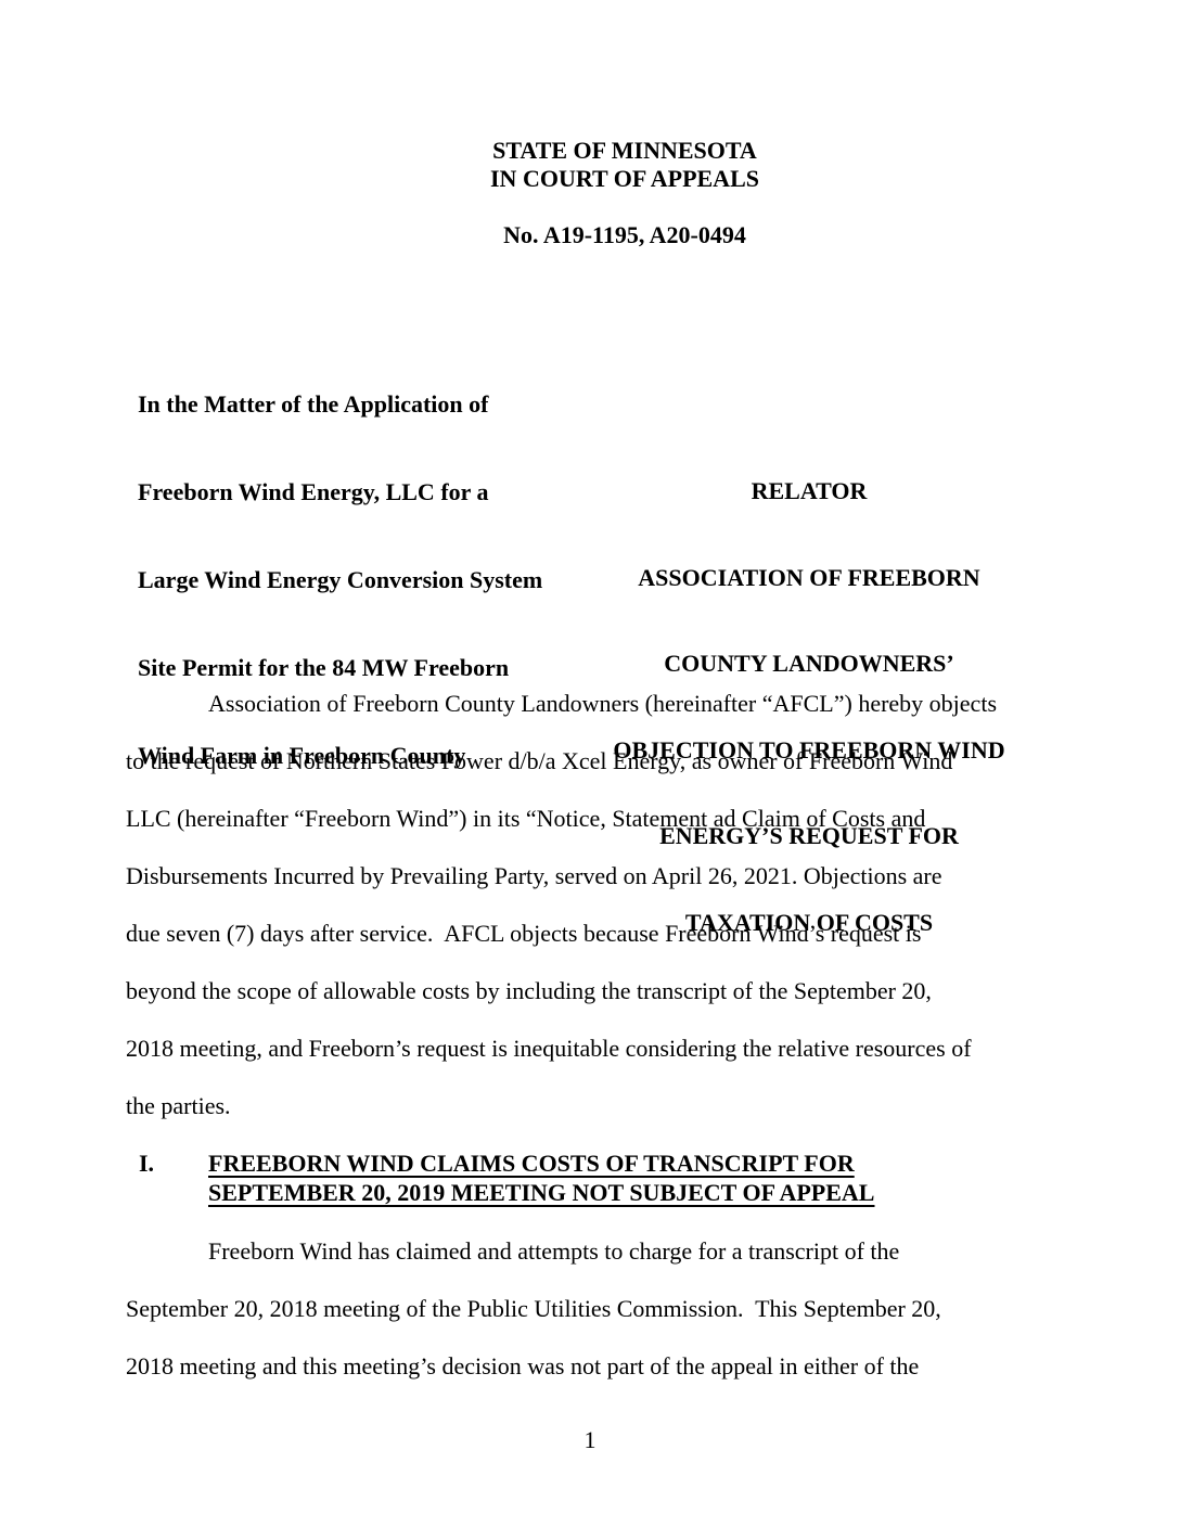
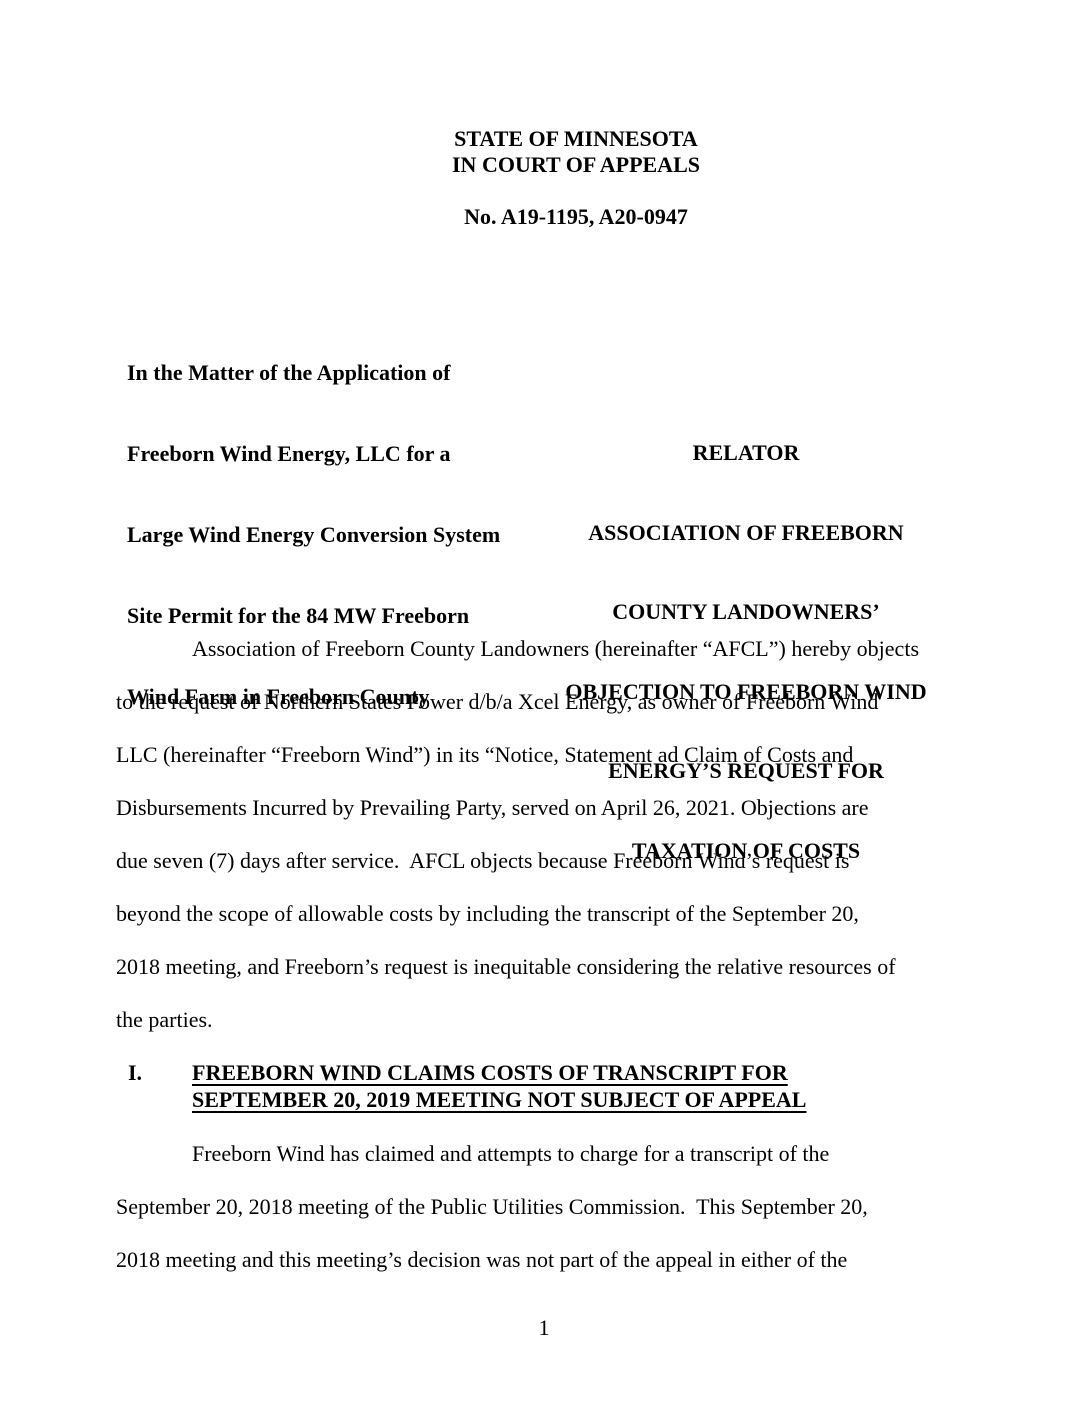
  STATE OF MINNESOTA
  IN COURT OF APPEALS
- No. A19-1195, A20-0494
+ No. A19-1195, A20-0947
  In the Matter of the Application of
  Freeborn Wind Energy, LLC for a
  Large Wind Energy Conversion System
  Site Permit for the 84 MW Freeborn
  Wind Farm in Freeborn County
  RELATOR
  ASSOCIATION OF FREEBORN
  COUNTY LANDOWNERS’
  OBJECTION TO FREEBORN WIND
  ENERGY’S REQUEST FOR
  TAXATION OF COSTS
  Association of Freeborn County Landowners (hereinafter “AFCL”) hereby objects
  to the request of Northern States Power d/b/a Xcel Energy, as owner of Freeborn Wind
  LLC (hereinafter “Freeborn Wind”) in its “Notice, Statement ad Claim of Costs and
  Disbursements Incurred by Prevailing Party, served on April 26, 2021. Objections are
  due seven (7) days after service. AFCL objects because Freeborn Wind’s request is
  beyond the scope of allowable costs by including the transcript of the September 20,
  2018 meeting, and Freeborn’s request is inequitable considering the relative resources of
  the parties.
  I.
  FREEBORN WIND CLAIMS COSTS OF TRANSCRIPT FOR
  SEPTEMBER 20, 2019 MEETING NOT SUBJECT OF APPEAL
  Freeborn Wind has claimed and attempts to charge for a transcript of the
  September 20, 2018 meeting of the Public Utilities Commission. This September 20,
  2018 meeting and this meeting’s decision was not part of the appeal in either of the
  1
